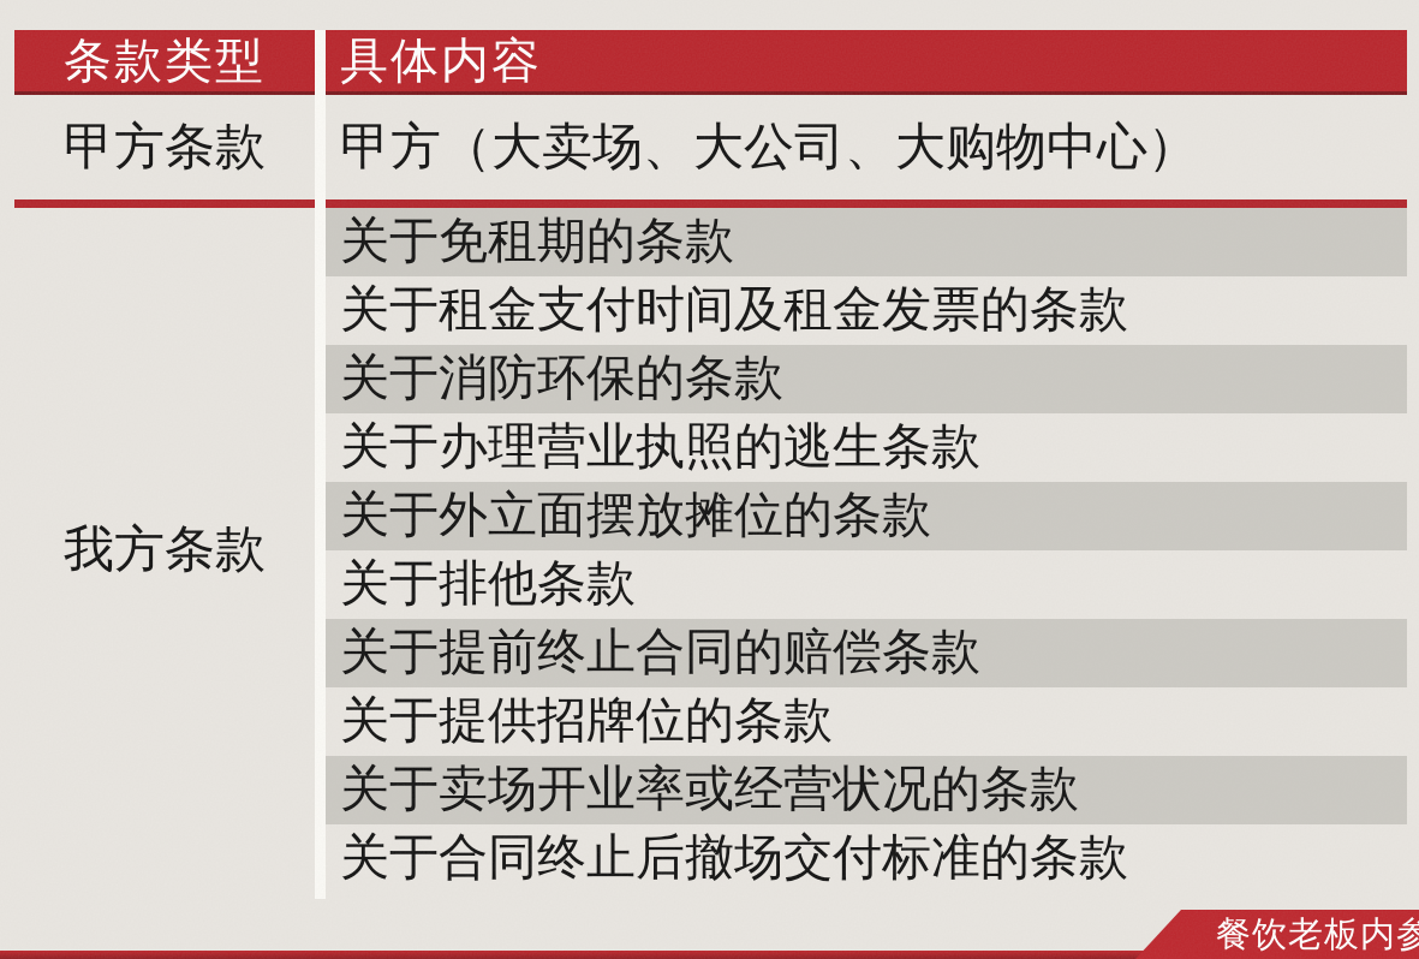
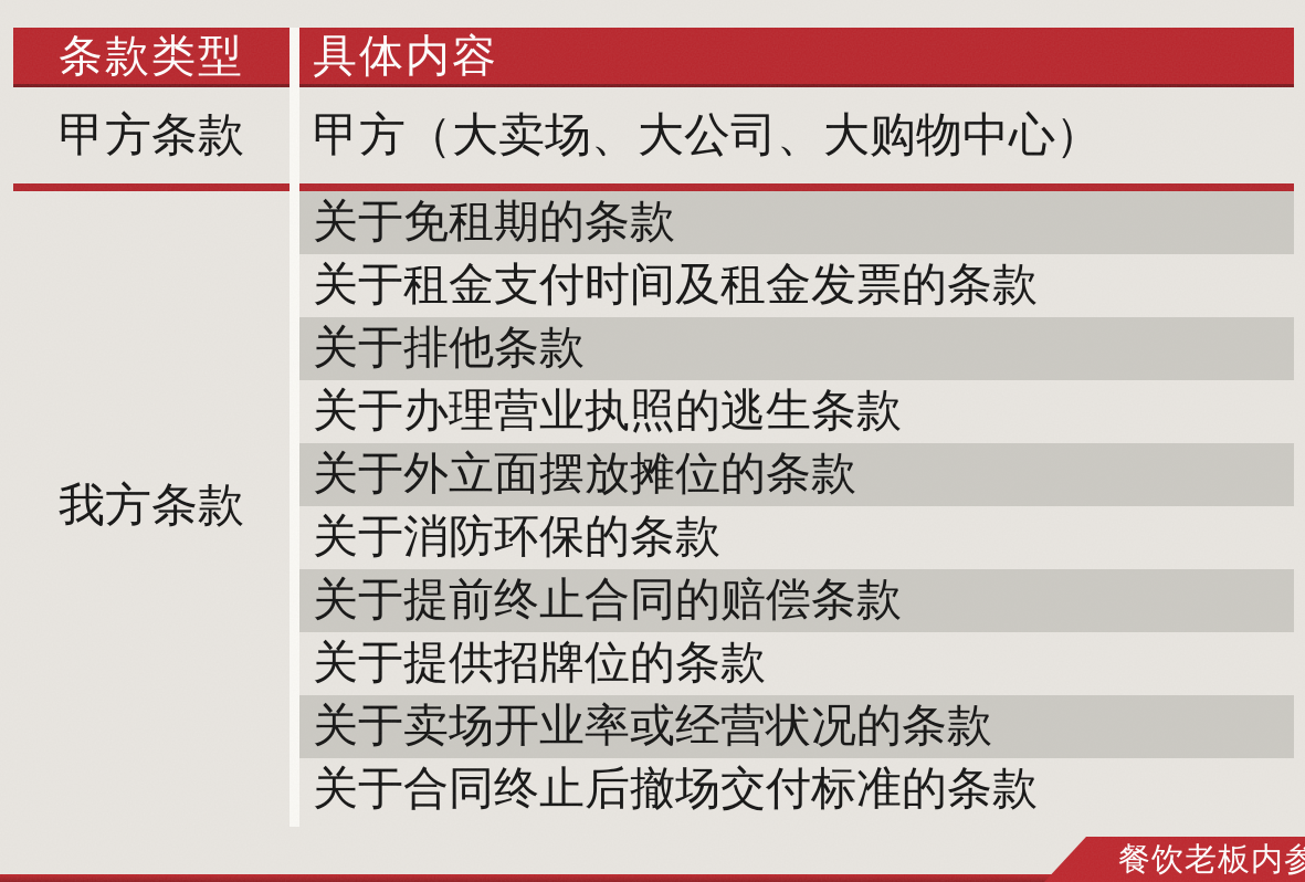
  条款类型
  具体内容
  甲方条款
  甲方（大卖场、大公司、大购物中心）
  我方条款
  关于免租期的条款
  关于租金支付时间及租金发票的条款
- 关于消防环保的条款
+ 关于排他条款
  关于办理营业执照的逃生条款
  关于外立面摆放摊位的条款
- 关于排他条款
+ 关于消防环保的条款
  关于提前终止合同的赔偿条款
  关于提供招牌位的条款
  关于卖场开业率或经营状况的条款
  关于合同终止后撤场交付标准的条款
  餐饮老板内参
